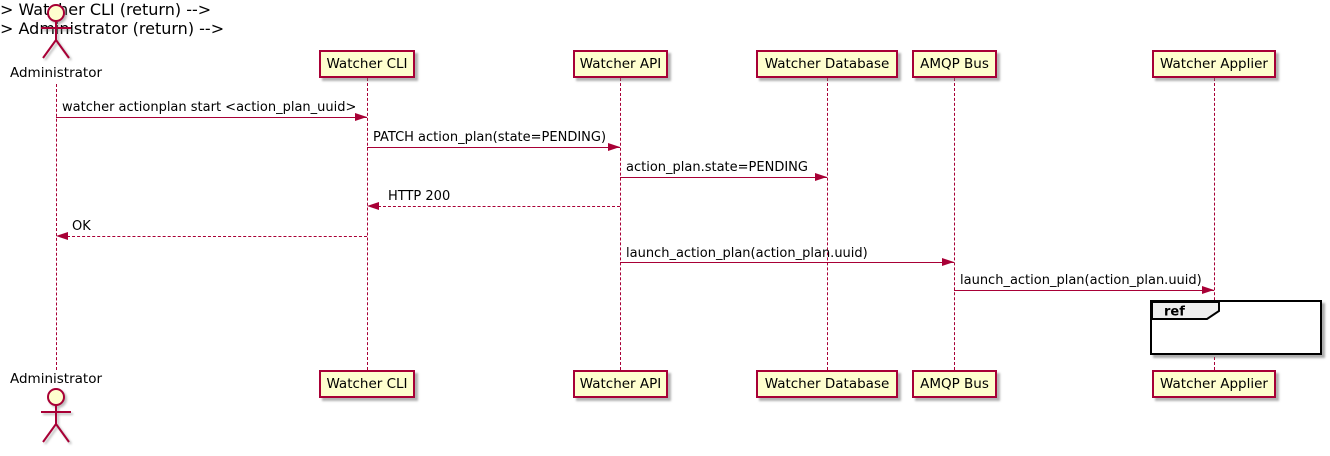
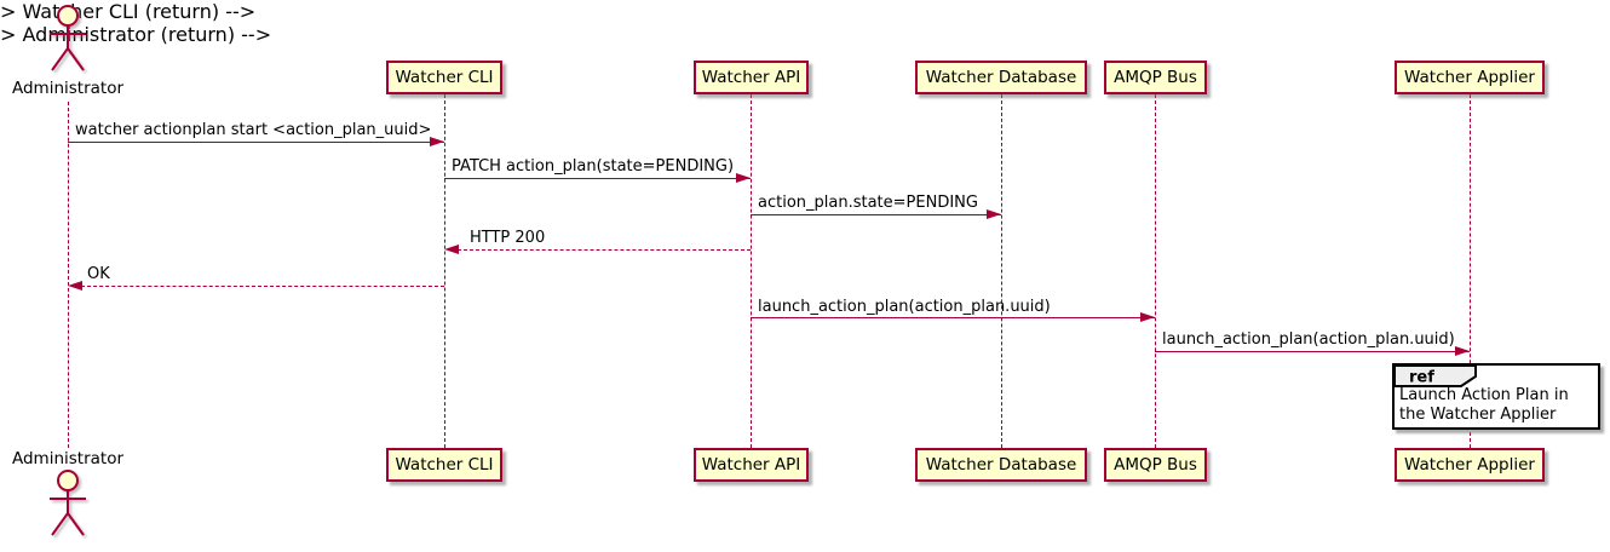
  Administrator
  Administrator
  Watcher CLI
  Watcher API
  Watcher Database
  AMQP Bus
  Watcher Applier
  Watcher CLI
  Watcher API
  Watcher Database
  AMQP Bus
  Watcher Applier
  watcher actionplan start <action_plan_uuid>
  PATCH action_plan(state=PENDING)
  action_plan.state=PENDING
  > Watcher CLI (return) -->
  HTTP 200
  > Administrator (return) -->
  OK
  launch_action_plan(action_plan.uuid)
  launch_action_plan(action_plan.uuid)
  ref
+ Launch Action Plan in the Watcher Applier
